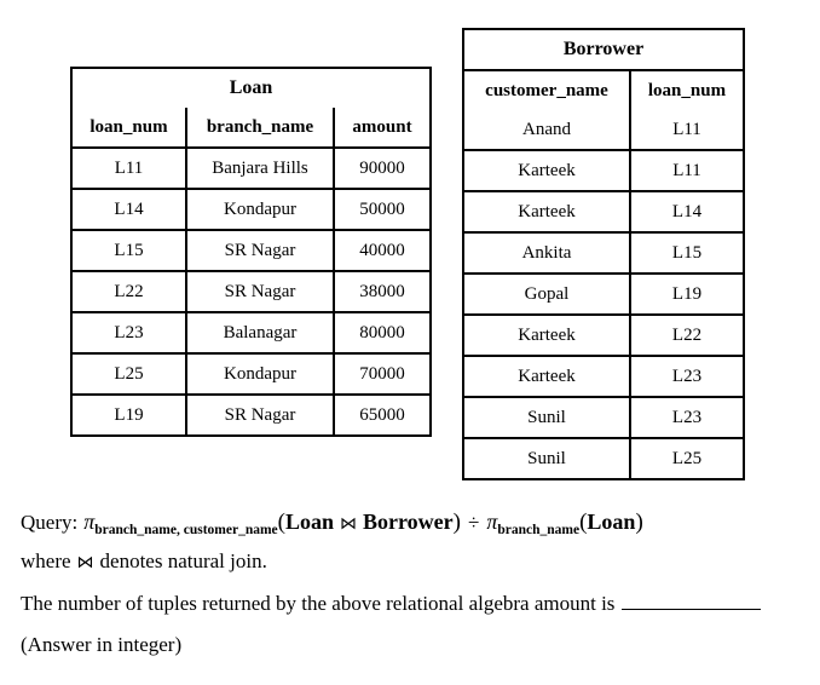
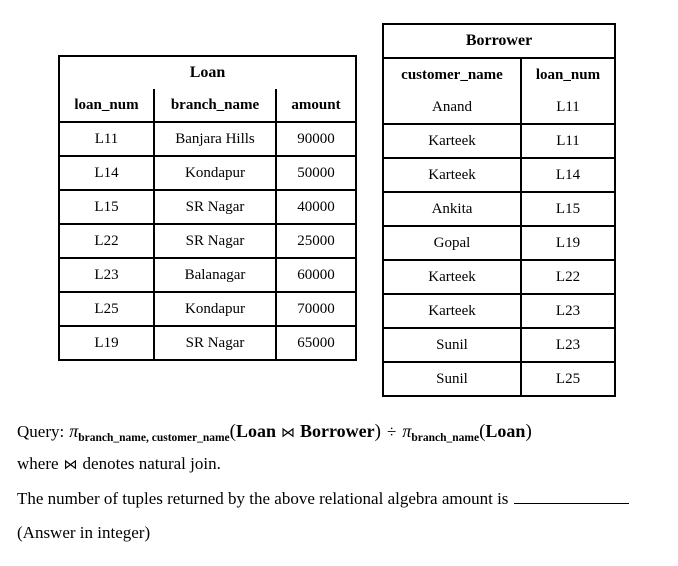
  Loan
  loan_num	branch_name	amount
  L11	Banjara Hills	90000
  L14	Kondapur	50000
  L15	SR Nagar	40000
- L22	SR Nagar	38000
+ L22	SR Nagar	25000
- L23	Balanagar	80000
+ L23	Balanagar	60000
  L25	Kondapur	70000
  L19	SR Nagar	65000
  Borrower
  customer_name	loan_num
  Anand	L11
  Karteek	L11
  Karteek	L14
  Ankita	L15
  Gopal	L19
  Karteek	L22
  Karteek	L23
  Sunil	L23
  Sunil	L25
  Query: πbranch_name, customer_name(Loan ⋈ Borrower) ÷ πbranch_name(Loan)
  where ⋈ denotes natural join.
  The number of tuples returned by the above relational algebra amount is
  (Answer in integer)
